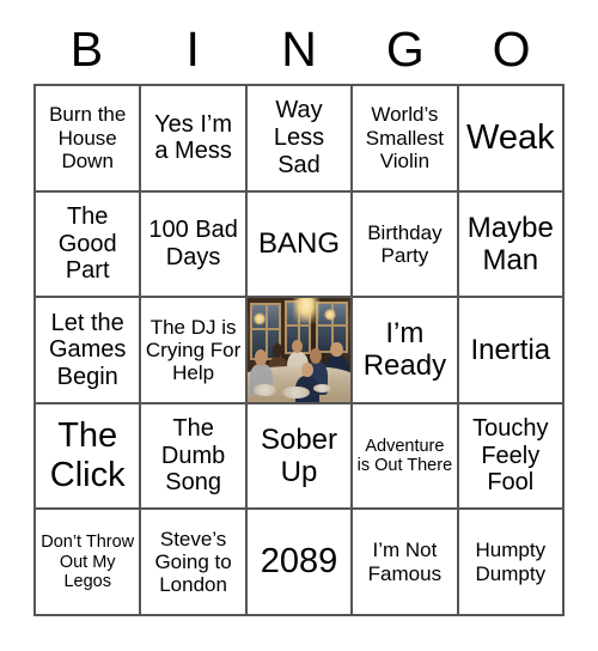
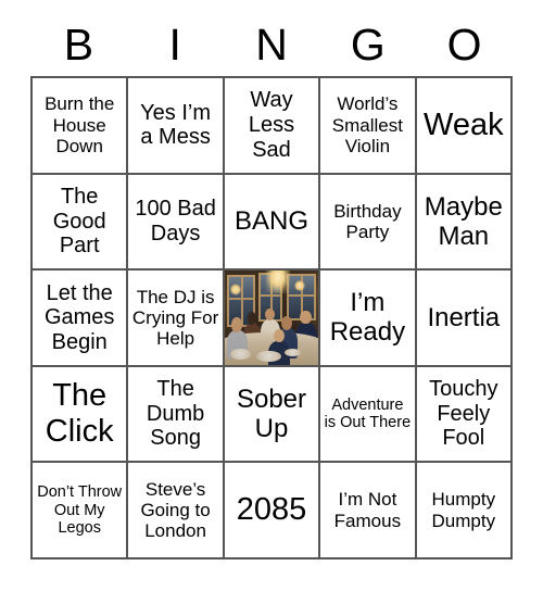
  B
  I
  N
  G
  O
  Burn the House Down
  Yes I’m a Mess
  Way Less Sad
  World’s Smallest Violin
  Weak
  The Good Part
  100 Bad Days
  BANG
  Birthday Party
  Maybe Man
  Let the Games Begin
  The DJ is Crying For Help
  I’m Ready
  Inertia
  The Click
  The Dumb Song
  Sober Up
  Adventure is Out There
  Touchy Feely Fool
  Don’t Throw Out My Legos
  Steve’s Going to London
- 2089
+ 2085
  I’m Not Famous
  Humpty Dumpty
